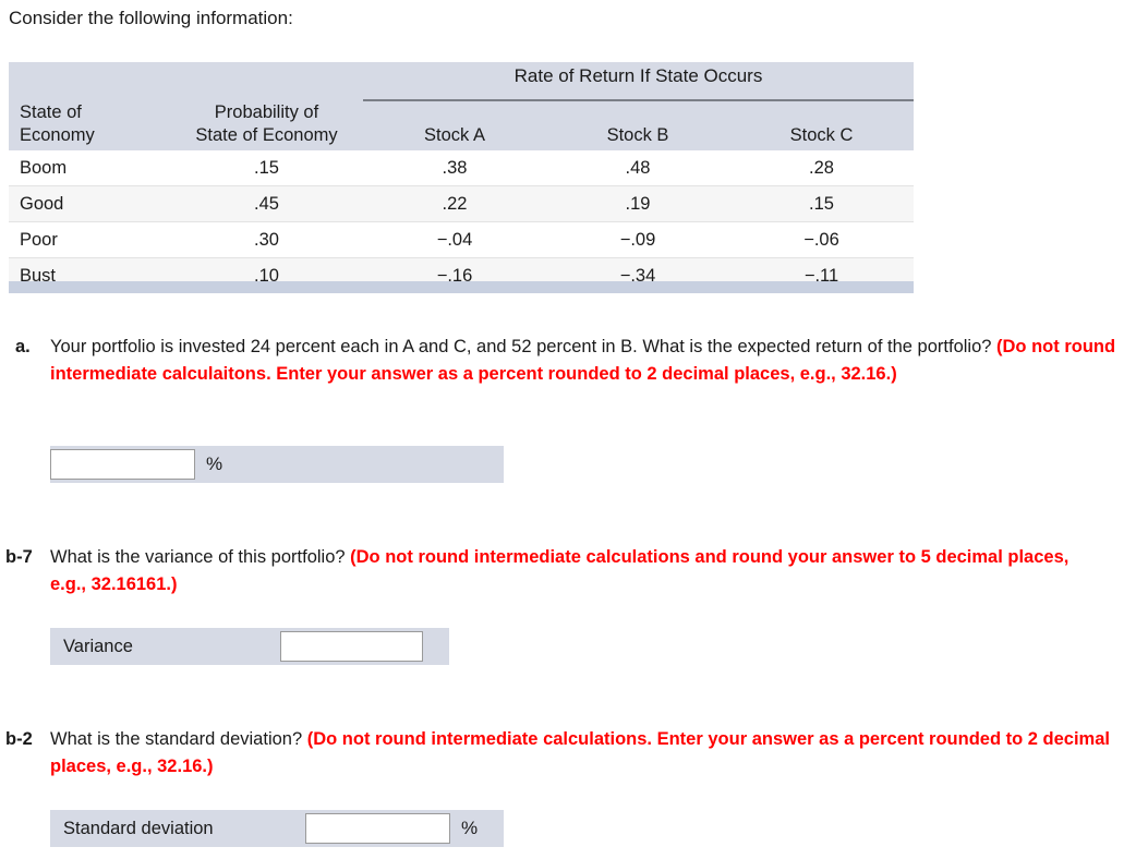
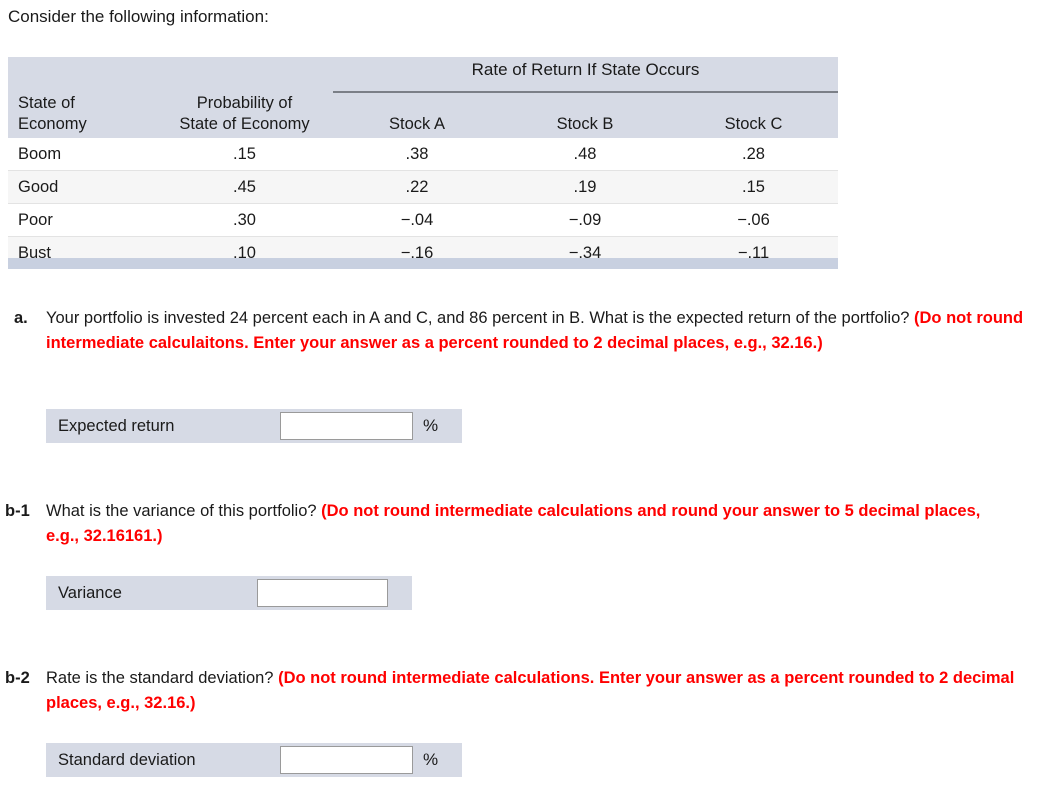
  Consider the following information:
  		Rate of Return If State Occurs
  State of Economy	Probability of State of Economy	Stock A	Stock B	Stock C
  Boom	.15	.38	.48	.28
  Good	.45	.22	.19	.15
  Poor	.30	−.04	−.09	−.06
  Bust	.10	−.16	−.34	−.11
  a.
- Your portfolio is invested 24 percent each in A and C, and 52 percent in B. What is the expected return of the portfolio? (Do not round intermediate calculaitons. Enter your answer as a percent rounded to 2 decimal places, e.g., 32.16.)
+ Your portfolio is invested 24 percent each in A and C, and 86 percent in B. What is the expected return of the portfolio? (Do not round intermediate calculaitons. Enter your answer as a percent rounded to 2 decimal places, e.g., 32.16.)
+ Expected return
  %
- b-7
+ b-1
  What is the variance of this portfolio? (Do not round intermediate calculations and round your answer to 5 decimal places, e.g., 32.16161.)
  Variance
  b-2
- What is the standard deviation? (Do not round intermediate calculations. Enter your answer as a percent rounded to 2 decimal places, e.g., 32.16.)
+ Rate is the standard deviation? (Do not round intermediate calculations. Enter your answer as a percent rounded to 2 decimal places, e.g., 32.16.)
  Standard deviation
  %
